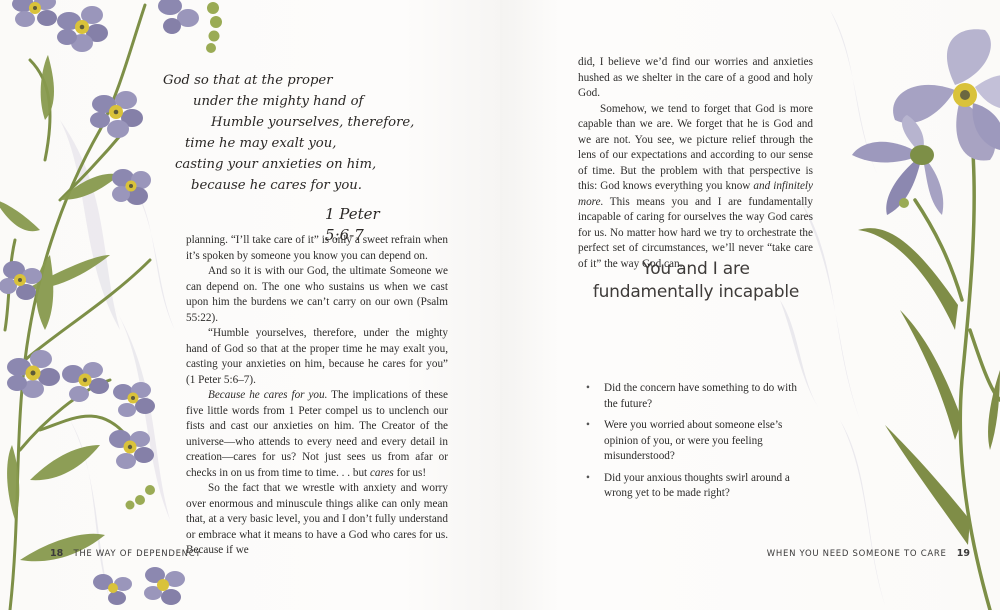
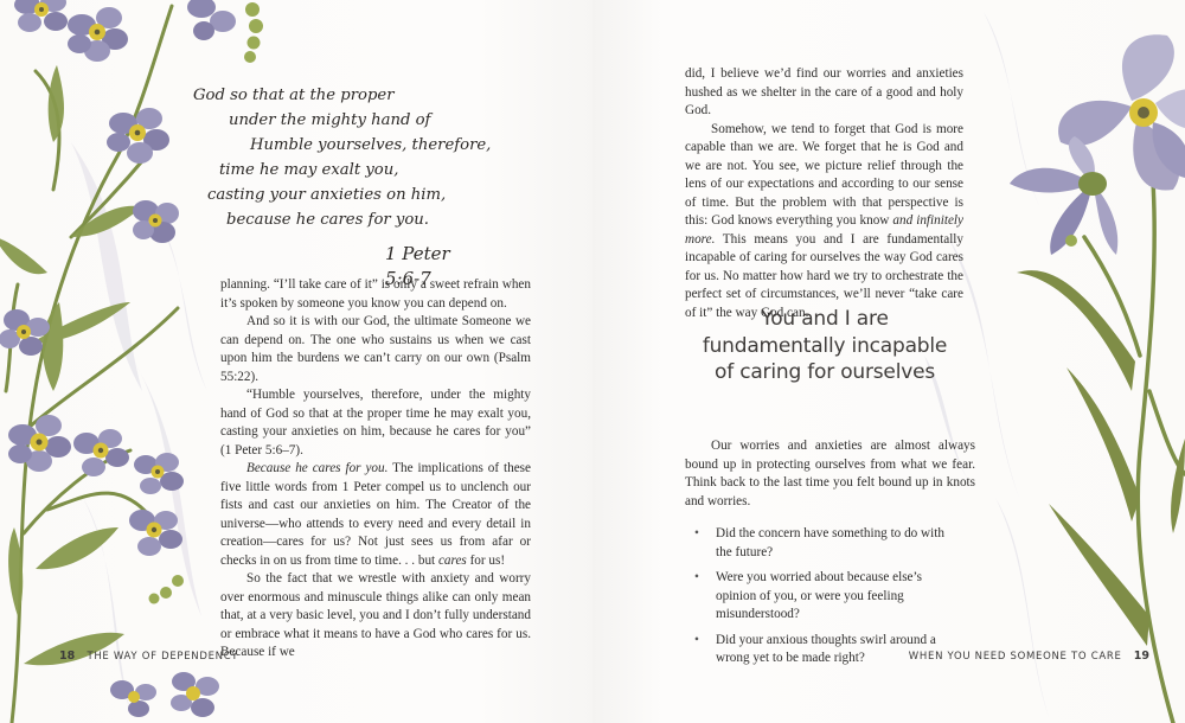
  God so that at the proper
  under the mighty hand of
  Humble yourselves, therefore,
  time he may exalt you,
  casting your anxieties on him,
  because he cares for you.
  1 Peter 5:6-7
  planning. “I’ll take care of it” is only a sweet refrain when it’s spoken by someone you know you can depend on.
  And so it is with our God, the ultimate Someone we can depend on. The one who sustains us when we cast upon him the burdens we can’t carry on our own (Psalm 55:22).
  “Humble yourselves, therefore, under the mighty hand of God so that at the proper time he may exalt you, casting your anxieties on him, because he cares for you” (1 Peter 5:6–7).
  Because he cares for you. The implications of these five little words from 1 Peter compel us to unclench our fists and cast our anxieties on him. The Creator of the universe—who attends to every need and every detail in creation—cares for us? Not just sees us from afar or checks in on us from time to time. . . but cares for us!
  So the fact that we wrestle with anxiety and worry over enormous and minuscule things alike can only mean that, at a very basic level, you and I don’t fully understand or embrace what it means to have a God who cares for us. Because if we
  18 THE WAY OF DEPENDENCY
  did, I believe we’d find our worries and anxieties hushed as we shelter in the care of a good and holy God.
  Somehow, we tend to forget that God is more capable than we are. We forget that he is God and we are not. You see, we picture relief through the lens of our expectations and according to our sense of time. But the problem with that perspective is this: God knows everything you know and infinitely more. This means you and I are fundamentally incapable of caring for ourselves the way God cares for us. No matter how hard we try to orchestrate the perfect set of circumstances, we’ll never “take care of it” the way God can.
  You and I are
  fundamentally incapable
+ of caring for ourselves
+ Our worries and anxieties are almost always bound up in protecting ourselves from what we fear. Think back to the last time you felt bound up in knots and worries.
  Did the concern have something to do with the future?
- Were you worried about someone else’s opinion of you, or were you feeling misunderstood?
+ Were you worried about because else’s opinion of you, or were you feeling misunderstood?
  Did your anxious thoughts swirl around a wrong yet to be made right?
  WHEN YOU NEED SOMEONE TO CARE 19
